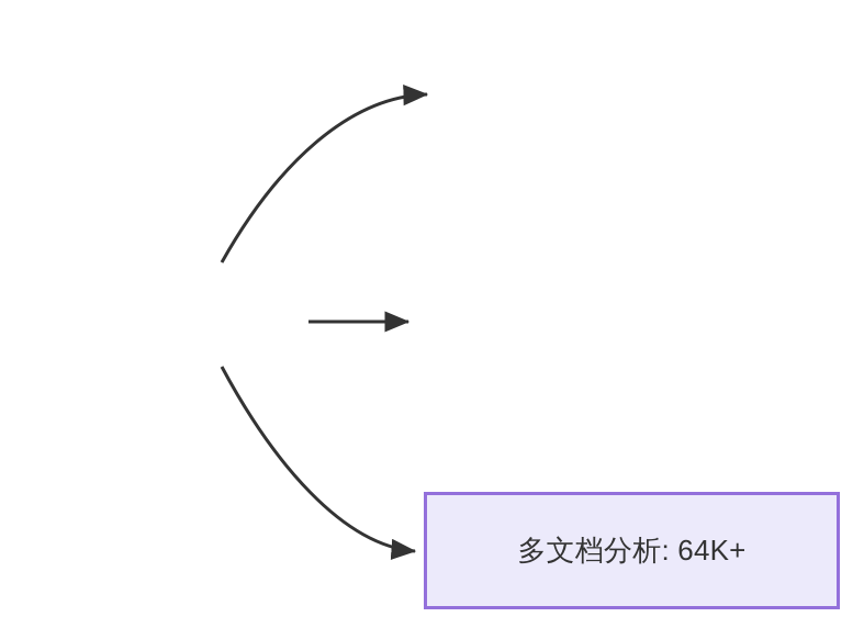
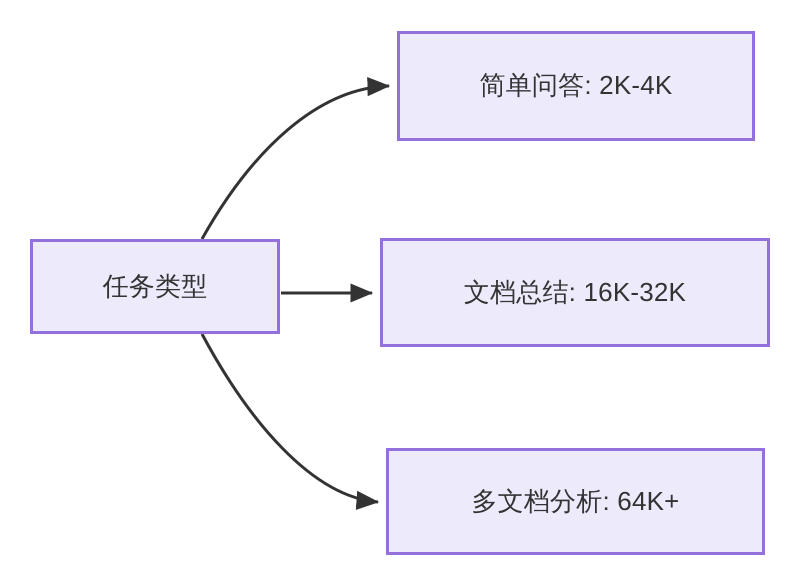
+ 任务类型
+ 简单问答: 2K-4K
+ 文档总结: 16K-32K
  多文档分析: 64K+
